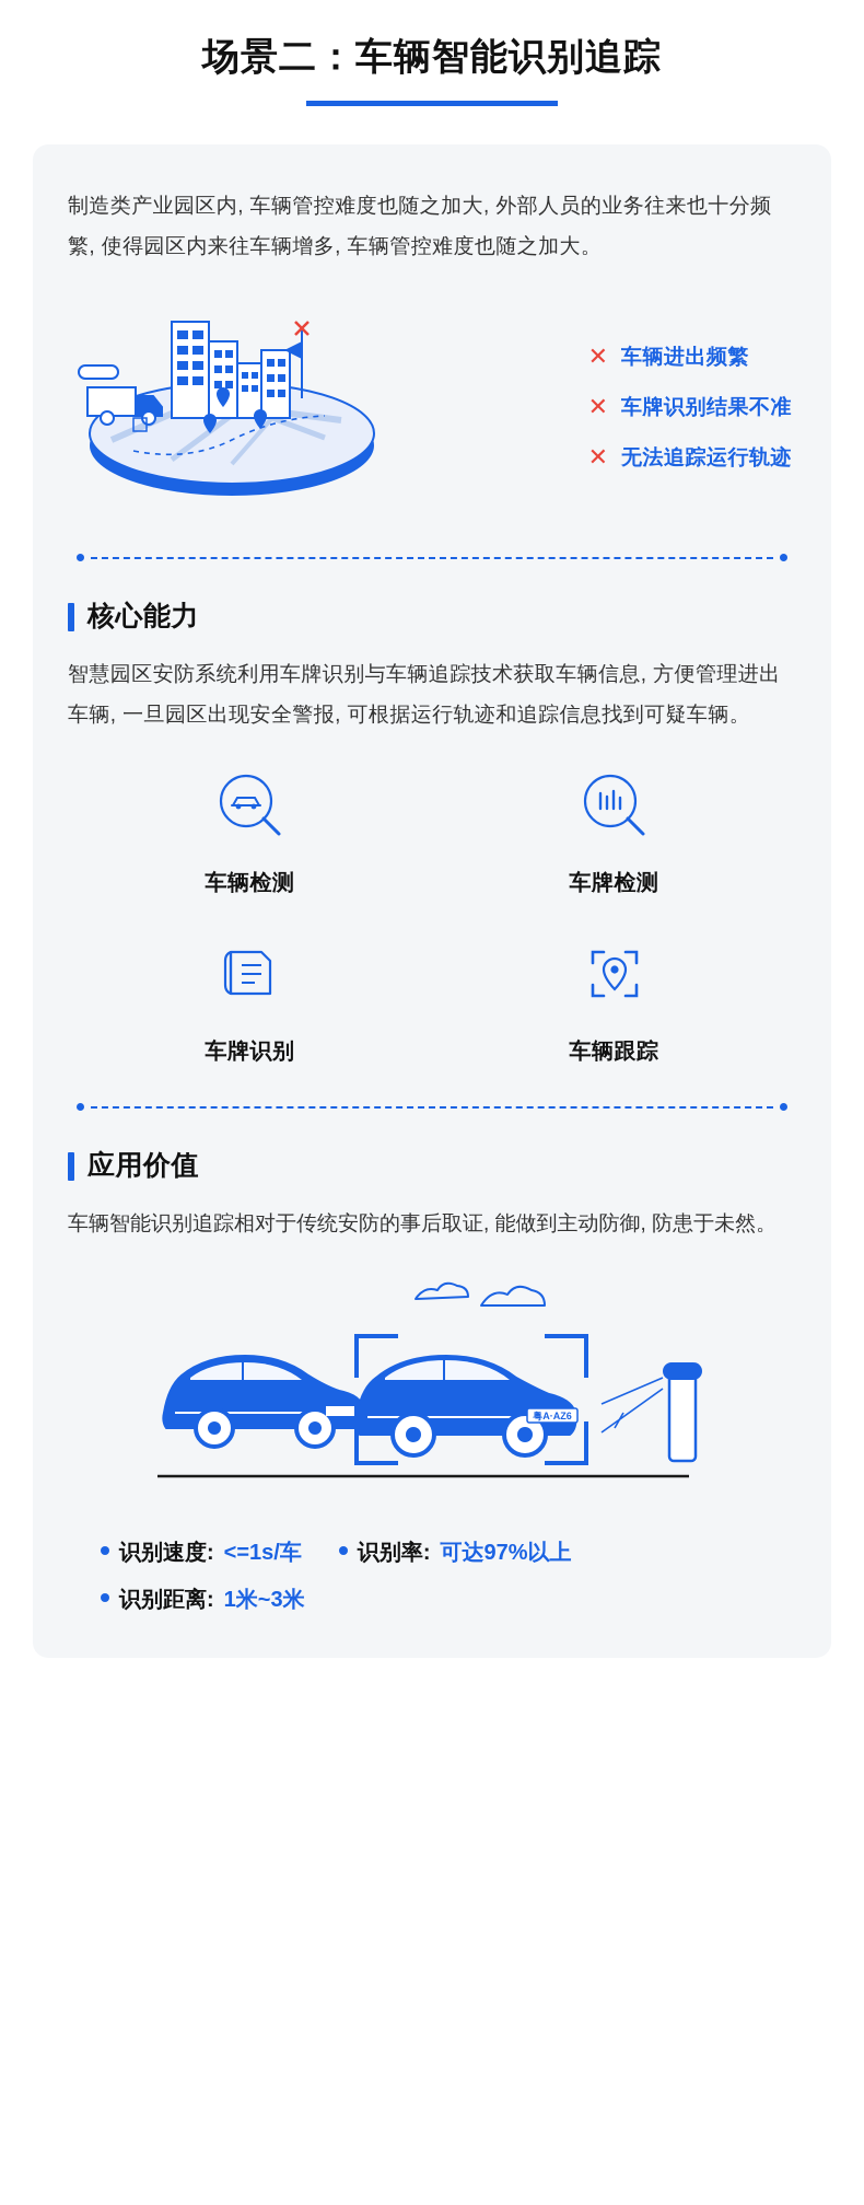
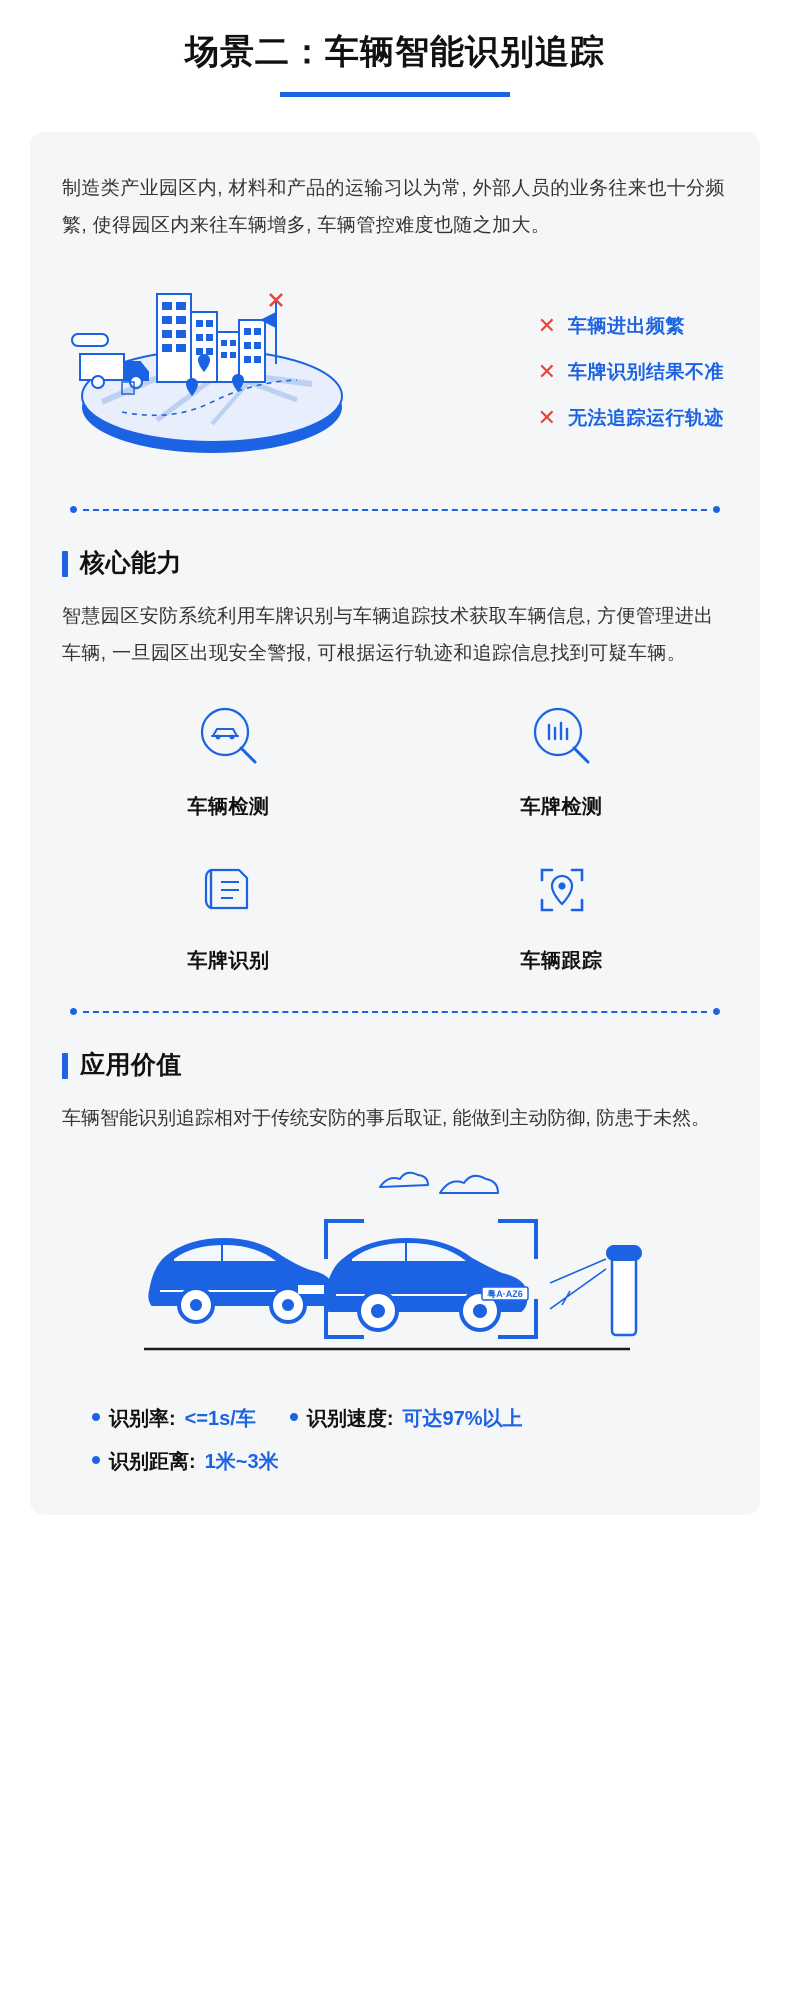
  场景二：车辆智能识别追踪
- 制造类产业园区内, 车辆管控难度也随之加大, 外部人员的业务往来也十分频繁, 使得园区内来往车辆增多, 车辆管控难度也随之加大。
+ 制造类产业园区内, 材料和产品的运输习以为常, 外部人员的业务往来也十分频繁, 使得园区内来往车辆增多, 车辆管控难度也随之加大。
  ✕
  车辆进出频繁
  ✕
  车牌识别结果不准
  ✕
  无法追踪运行轨迹
  核心能力
  智慧园区安防系统利用车牌识别与车辆追踪技术获取车辆信息, 方便管理进出车辆, 一旦园区出现安全警报, 可根据运行轨迹和追踪信息找到可疑车辆。
  车辆检测
  车牌检测
  车牌识别
  车辆跟踪
  应用价值
  车辆智能识别追踪相对于传统安防的事后取证, 能做到主动防御, 防患于未然。
  粤A·AZ6
- 识别速度:
+ 识别率:
  <=1s/车
- 识别率:
+ 识别速度:
  可达97%以上
  识别距离:
  1米~3米
